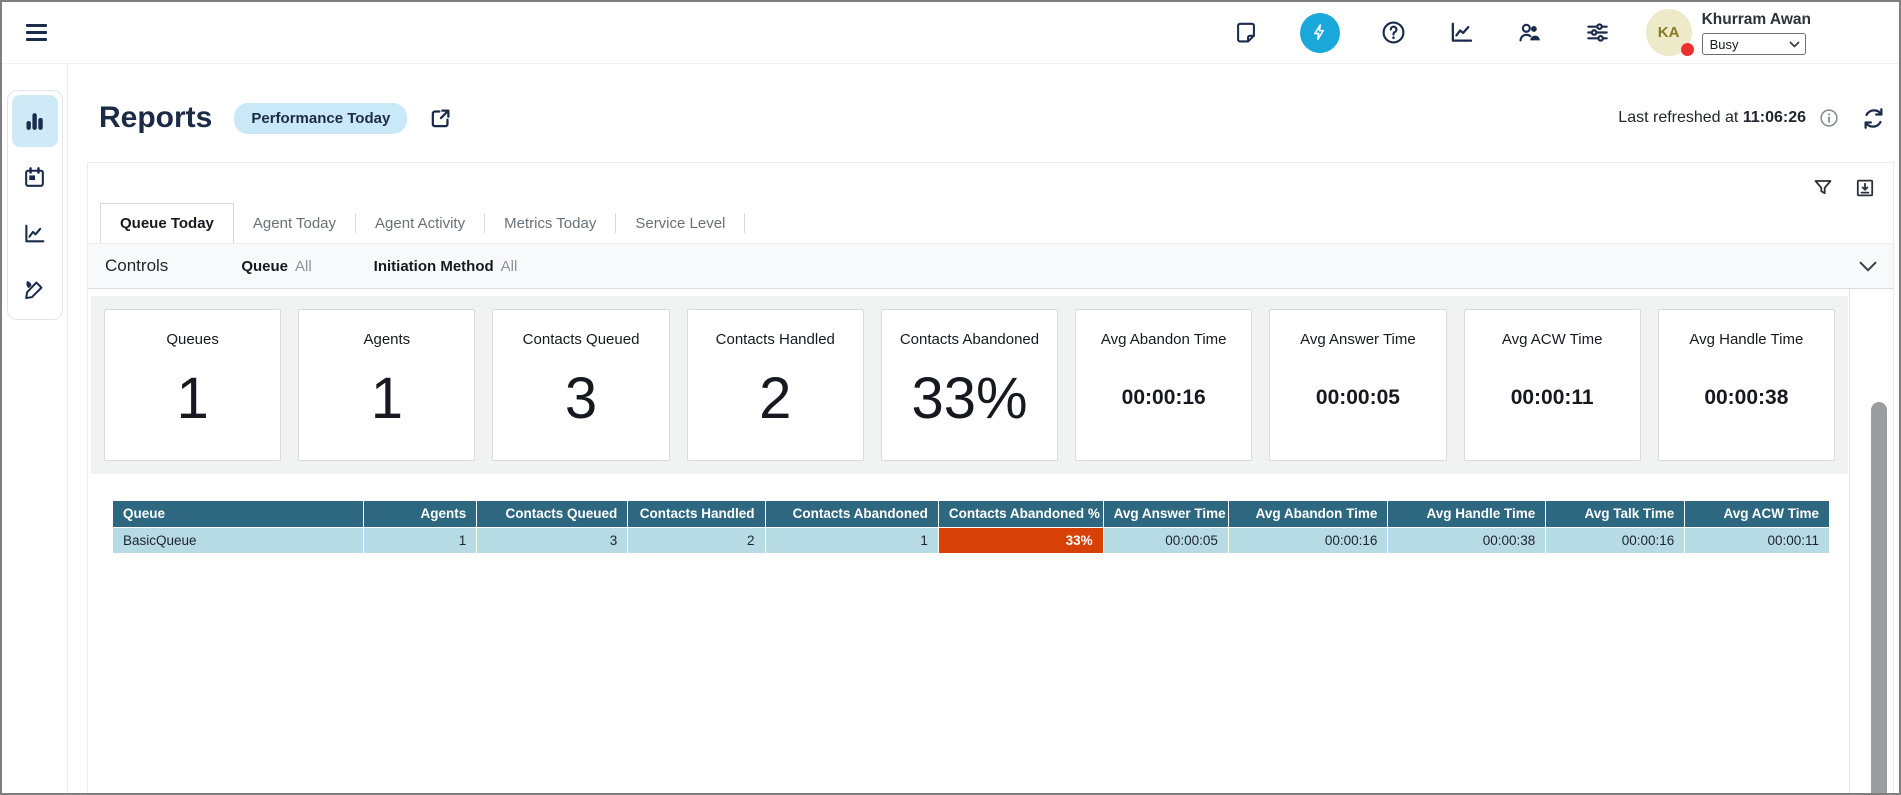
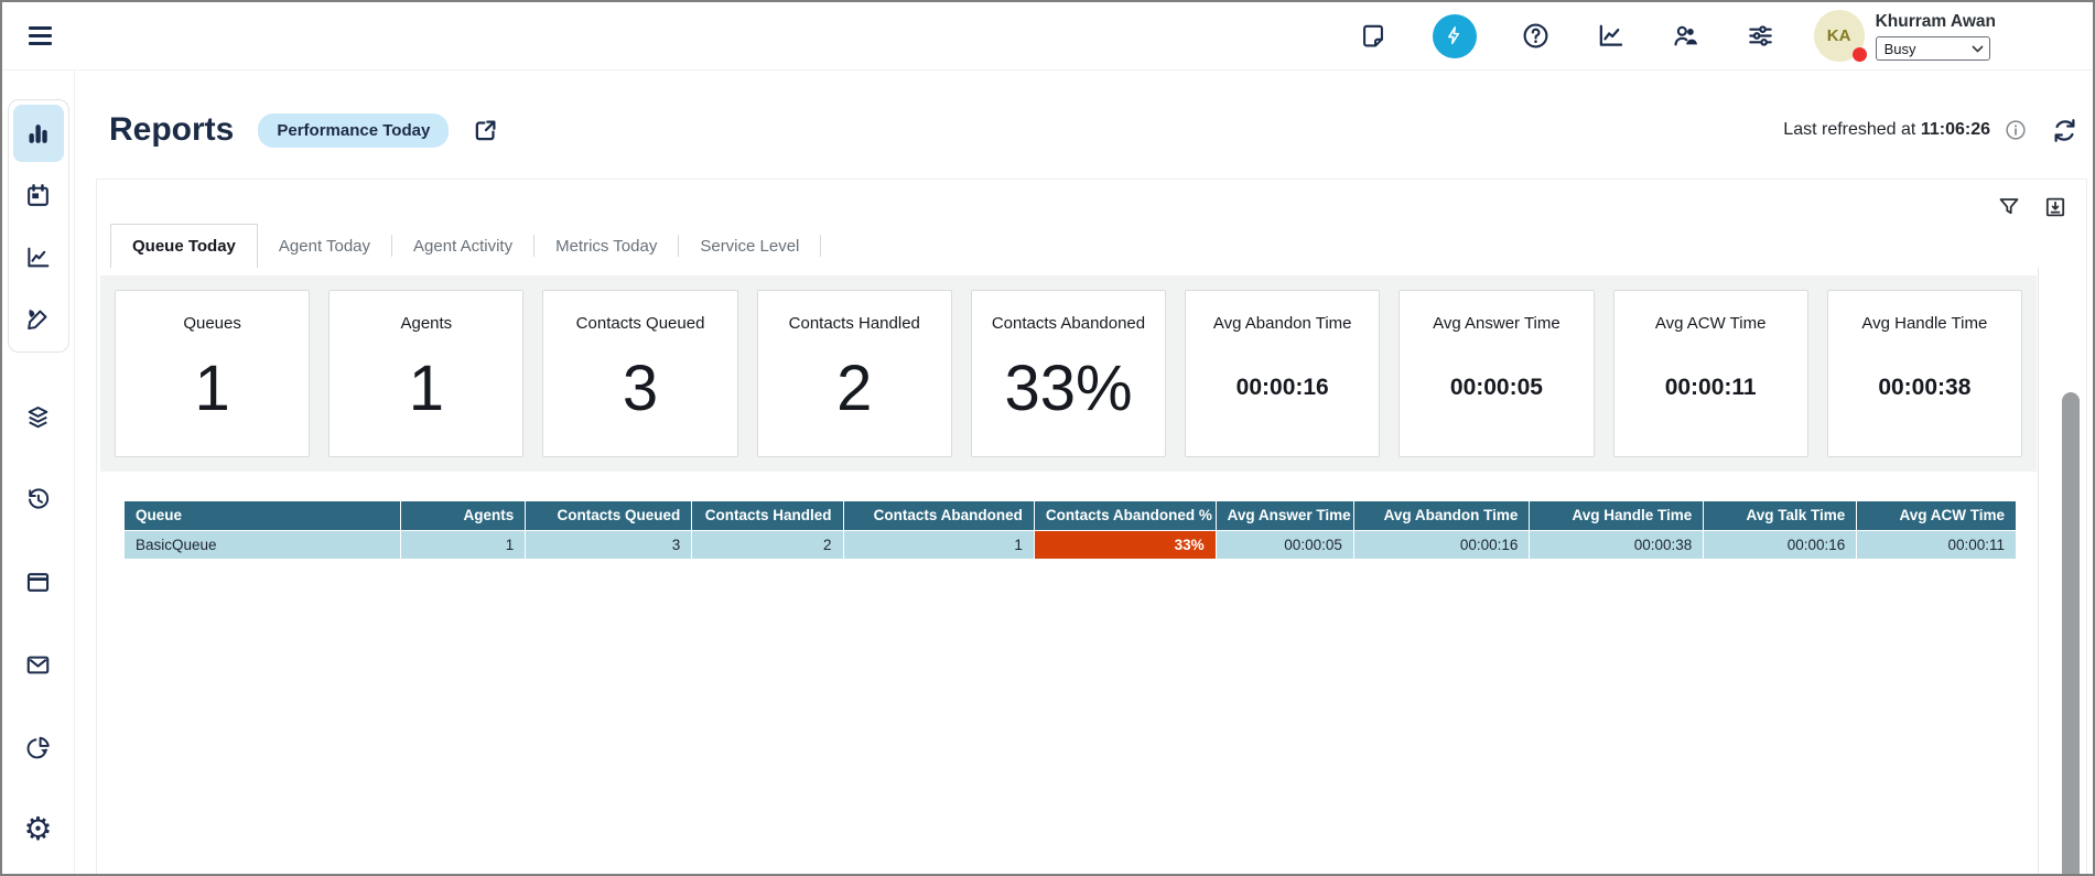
  KA
  Khurram Awan
  Busy
+ ⚙
  Reports
  Performance Today
  Last refreshed at 11:06:26
  Queue Today
  Agent Today
  Agent Activity
  Metrics Today
  Service Level
- Controls
- Queue All
- Initiation Method All
  Queues
  1
  Agents
  1
  Contacts Queued
  3
  Contacts Handled
  2
  Contacts Abandoned
  33%
  Avg Abandon Time
  00:00:16
  Avg Answer Time
  00:00:05
  Avg ACW Time
  00:00:11
  Avg Handle Time
  00:00:38
  Queue	Agents	Contacts Queued	Contacts Handled	Contacts Abandoned	Contacts Abandoned %	Avg Answer Time	Avg Abandon Time	Avg Handle Time	Avg Talk Time	Avg ACW Time
  BasicQueue	1	3	2	1	33%	00:00:05	00:00:16	00:00:38	00:00:16	00:00:11
